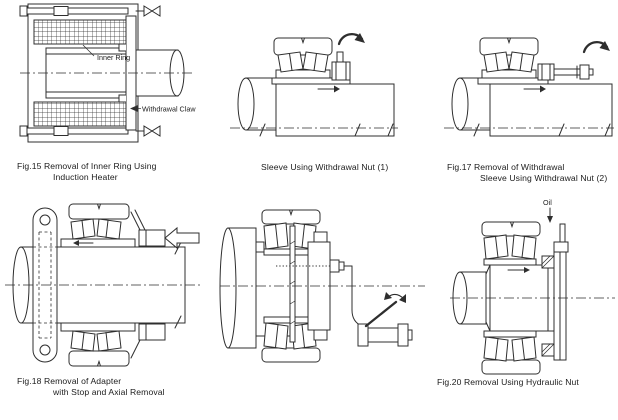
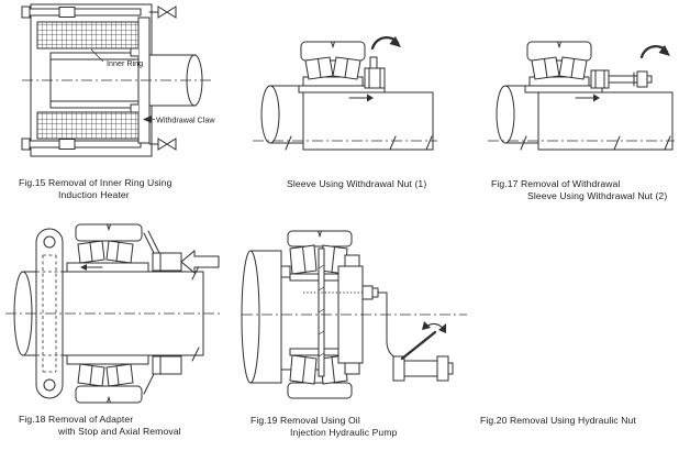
  Inner Ring
  Withdrawal Claw
- Oil
  Fig.15 Removal of Inner Ring Using
  Induction Heater
  Sleeve Using Withdrawal Nut (1)
  Fig.17 Removal of Withdrawal
  Sleeve Using Withdrawal Nut (2)
  Fig.18 Removal of Adapter
  with Stop and Axial Removal
+ Fig.19 Removal Using Oil
+ Injection Hydraulic Pump
  Fig.20 Removal Using Hydraulic Nut
